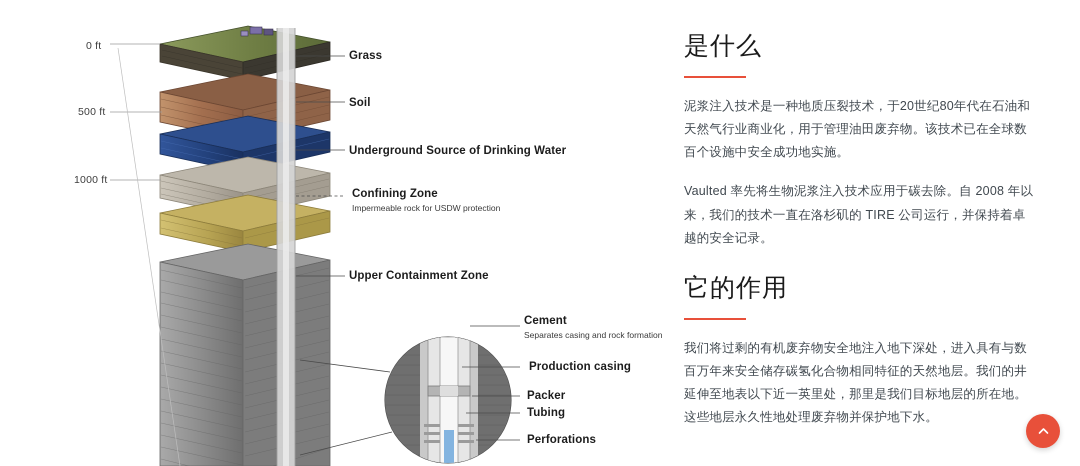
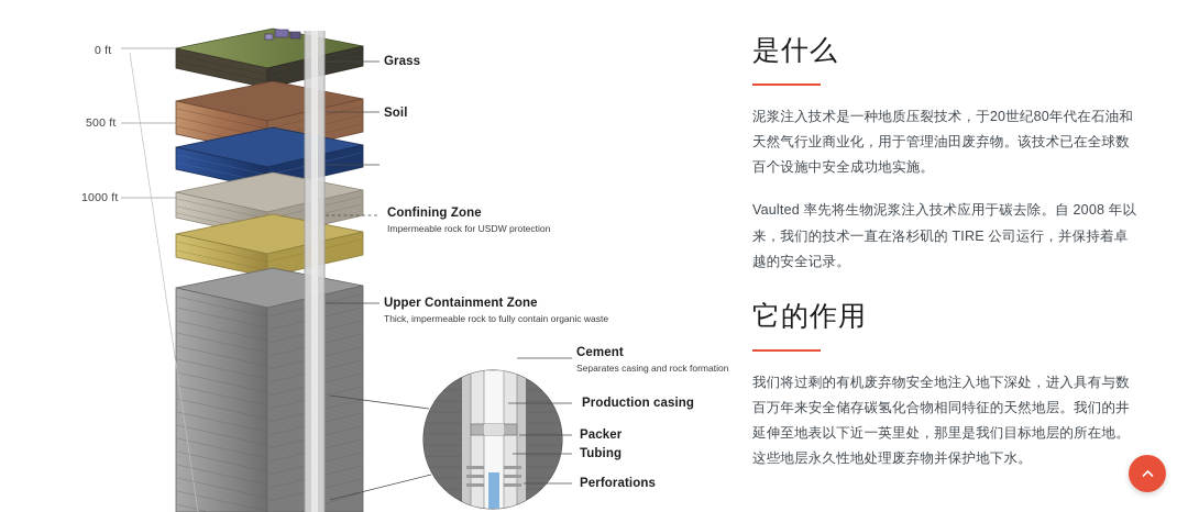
  0 ft
  500 ft
  1000 ft
  Grass
  Soil
- Underground Source of Drinking Water
  Confining Zone
  Impermeable rock for USDW protection
  Upper Containment Zone
+ Thick, impermeable rock to fully contain organic waste
  Cement
  Separates casing and rock formation
  Production casing
  Packer
  Tubing
  Perforations
  是什么
  泥浆注入技术是一种地质压裂技术，于20世纪80年代在石油和天然气行业商业化，用于管理油田废弃物。该技术已在全球数百个设施中安全成功地实施。
  Vaulted 率先将生物泥浆注入技术应用于碳去除。自 2008 年以来，我们的技术一直在洛杉矶的 TIRE 公司运行，并保持着卓越的安全记录。
  它的作用
  我们将过剩的有机废弃物安全地注入地下深处，进入具有与数百万年来安全储存碳氢化合物相同特征的天然地层。我们的井延伸至地表以下近一英里处，那里是我们目标地层的所在地。这些地层永久性地处理废弃物并保护地下水。
